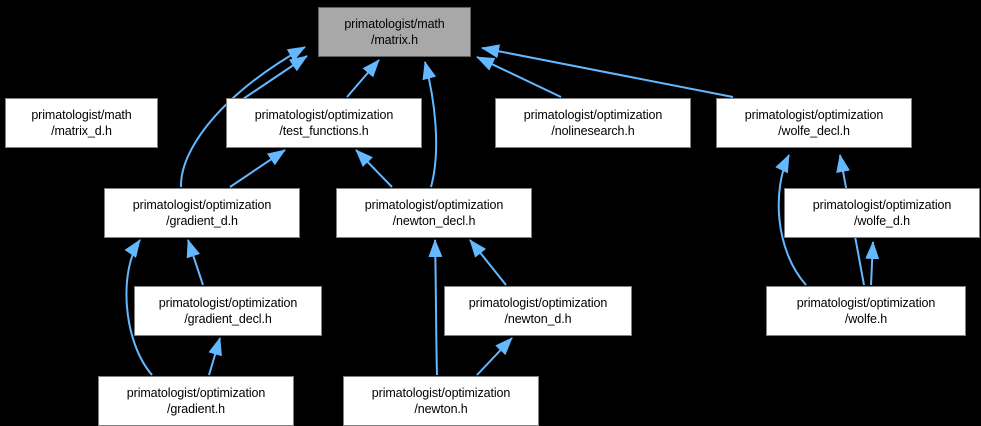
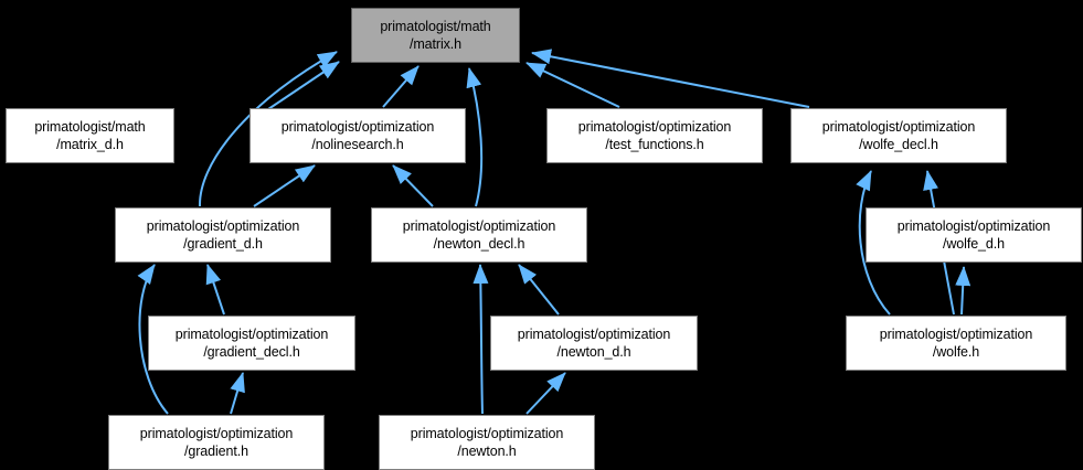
  primatologist/math
  /matrix.h
  primatologist/math
  /matrix_d.h
  primatologist/optimization
- /test_functions.h
+ /nolinesearch.h
  primatologist/optimization
- /nolinesearch.h
+ /test_functions.h
  primatologist/optimization
  /wolfe_decl.h
  primatologist/optimization
  /gradient_d.h
  primatologist/optimization
  /newton_decl.h
  primatologist/optimization
  /wolfe_d.h
  primatologist/optimization
  /gradient_decl.h
  primatologist/optimization
  /newton_d.h
  primatologist/optimization
  /wolfe.h
  primatologist/optimization
  /gradient.h
  primatologist/optimization
  /newton.h
